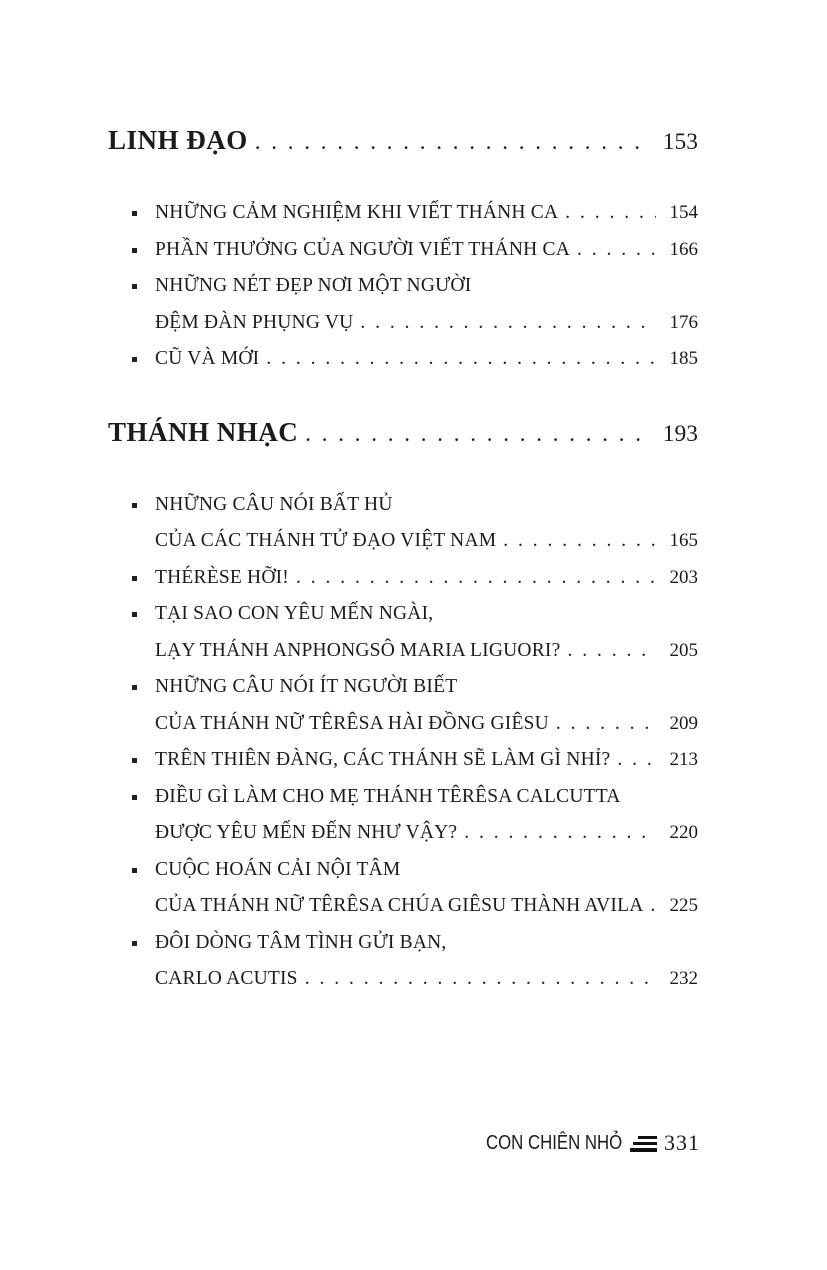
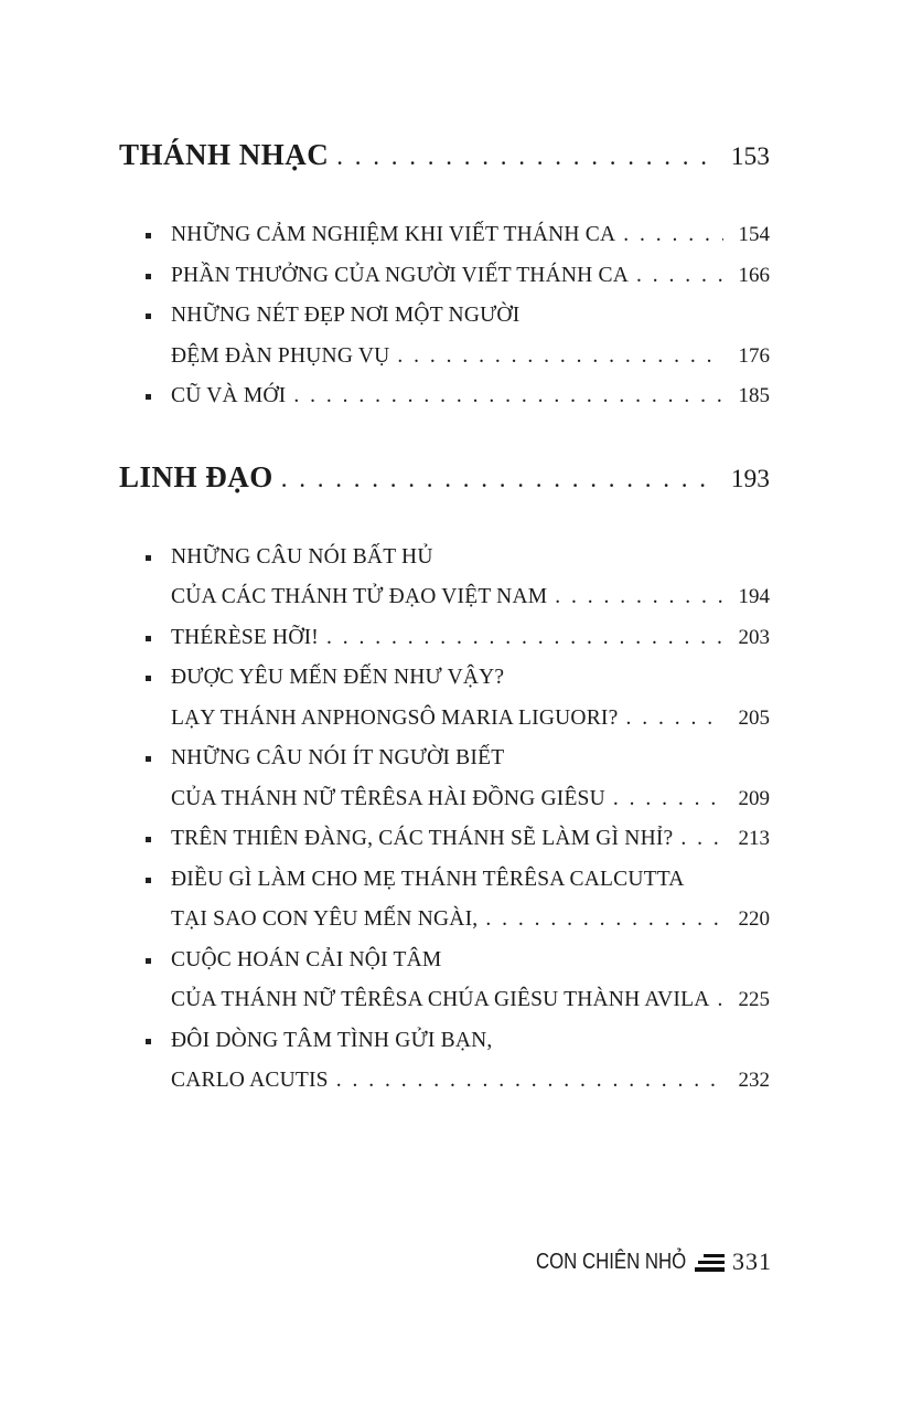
- LINH ĐẠO
+ THÁNH NHẠC
  153
  NHỮNG CẢM NGHIỆM KHI VIẾT THÁNH CA
  154
  PHẦN THƯỞNG CỦA NGƯỜI VIẾT THÁNH CA
  166
  NHỮNG NÉT ĐẸP NƠI MỘT NGƯỜI
  ĐỆM ĐÀN PHỤNG VỤ
  176
  CŨ VÀ MỚI
  185
- THÁNH NHẠC
+ LINH ĐẠO
  193
  NHỮNG CÂU NÓI BẤT HỦ
  CỦA CÁC THÁNH TỬ ĐẠO VIỆT NAM
- 165
+ 194
  THÉRÈSE HỠI!
  203
- TẠI SAO CON YÊU MẾN NGÀI,
+ ĐƯỢC YÊU MẾN ĐẾN NHƯ VẬY?
  LẠY THÁNH ANPHONGSÔ MARIA LIGUORI?
  205
  NHỮNG CÂU NÓI ÍT NGƯỜI BIẾT
  CỦA THÁNH NỮ TÊRÊSA HÀI ĐỒNG GIÊSU
  209
  TRÊN THIÊN ĐÀNG, CÁC THÁNH SẼ LÀM GÌ NHỈ?
  213
  ĐIỀU GÌ LÀM CHO MẸ THÁNH TÊRÊSA CALCUTTA
- ĐƯỢC YÊU MẾN ĐẾN NHƯ VẬY?
+ TẠI SAO CON YÊU MẾN NGÀI,
  220
  CUỘC HOÁN CẢI NỘI TÂM
  CỦA THÁNH NỮ TÊRÊSA CHÚA GIÊSU THÀNH AVILA
  225
  ĐÔI DÒNG TÂM TÌNH GỬI BẠN,
  CARLO ACUTIS
  232
  CON CHIÊN NHỎ
  331
